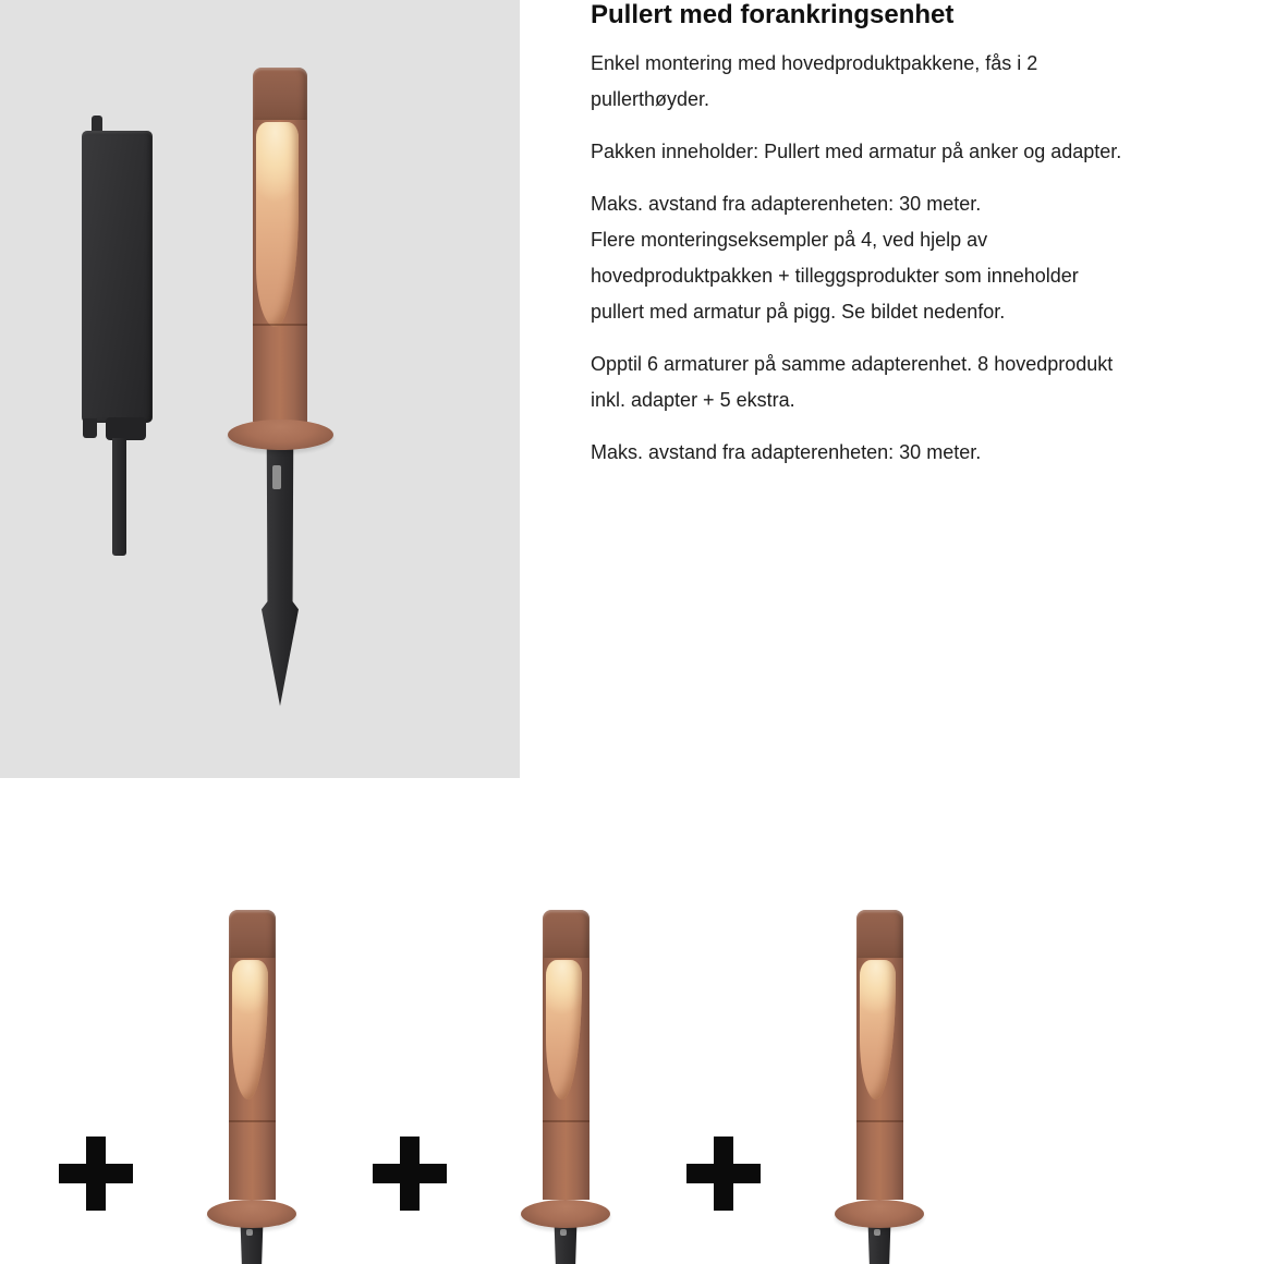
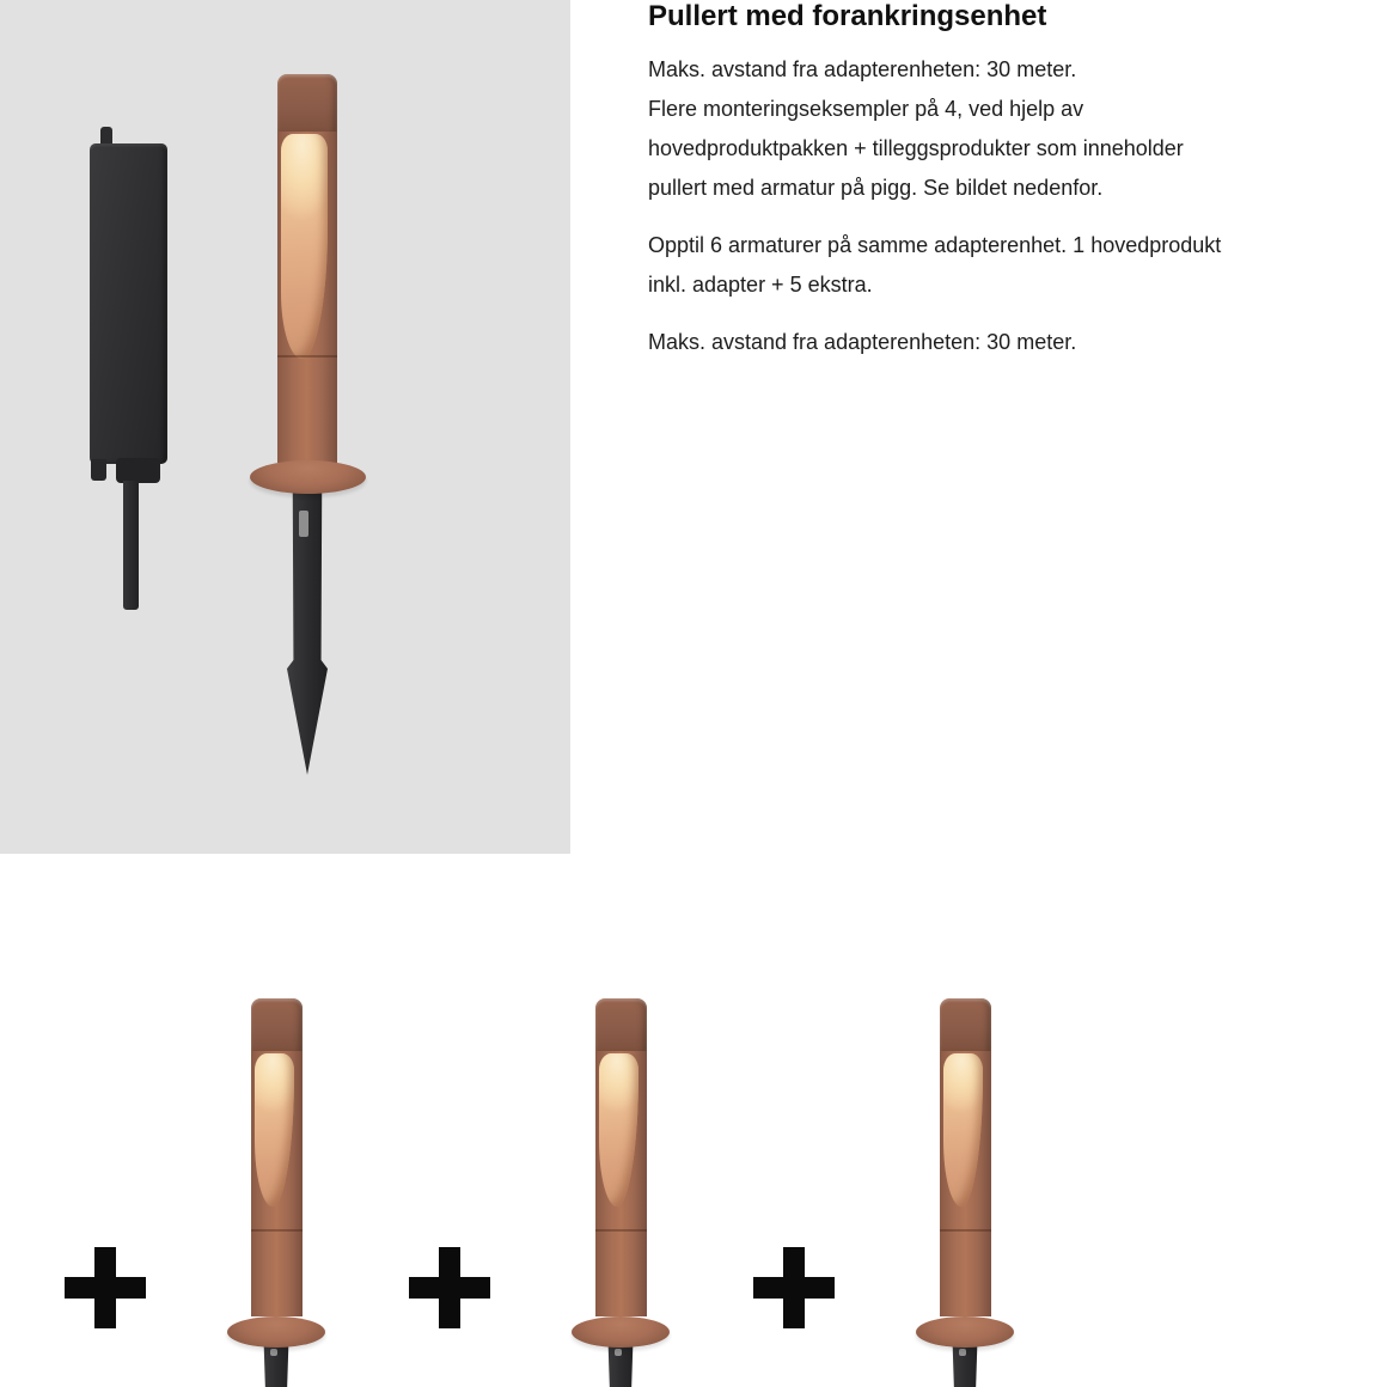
  Pullert med forankringsenhet
- Enkel montering med hovedproduktpakkene, fås i 2 pullerthøyder.
- Pakken inneholder: Pullert med armatur på anker og adapter.
  Maks. avstand fra adapterenheten: 30 meter.
  Flere monteringseksempler på 4, ved hjelp av hovedproduktpakken + tilleggsprodukter som inneholder pullert med armatur på pigg. Se bildet nedenfor.
- Opptil 6 armaturer på samme adapterenhet. 8 hovedprodukt inkl. adapter + 5 ekstra.
+ Opptil 6 armaturer på samme adapterenhet. 1 hovedprodukt inkl. adapter + 5 ekstra.
  Maks. avstand fra adapterenheten: 30 meter.
